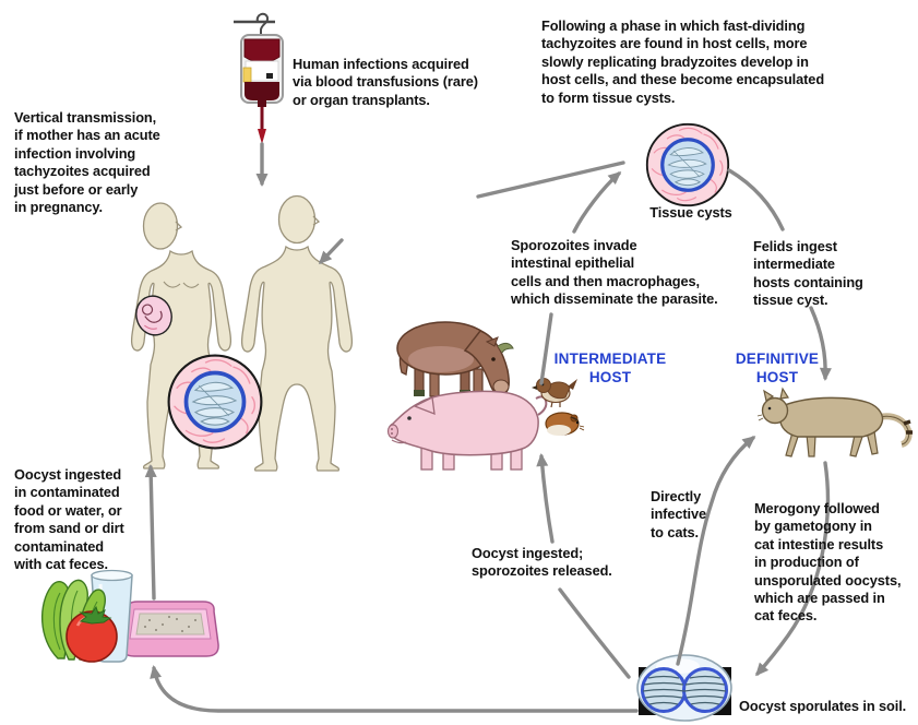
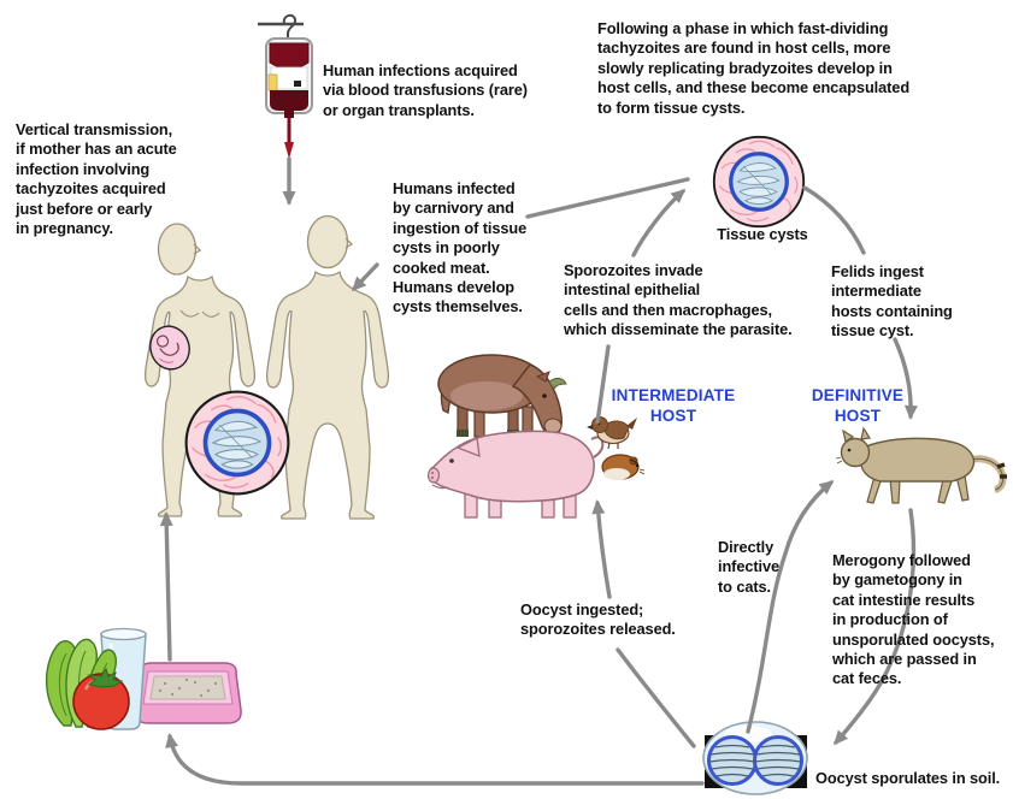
  Vertical transmission,
  if mother has an acute
  infection involving
  tachyzoites acquired
  just before or early
  in pregnancy.
  Human infections acquired
  via blood transfusions (rare)
  or organ transplants.
  Following a phase in which fast-dividing
  tachyzoites are found in host cells, more
  slowly replicating bradyzoites develop in
  host cells, and these become encapsulated
  to form tissue cysts.
+ Humans infected
+ by carnivory and
+ ingestion of tissue
+ cysts in poorly
+ cooked meat.
+ Humans develop
+ cysts themselves.
  Tissue cysts
  Sporozoites invade
  intestinal epithelial
  cells and then macrophages,
  which disseminate the parasite.
  Felids ingest
  intermediate
  hosts containing
  tissue cyst.
  INTERMEDIATE
  HOST
  DEFINITIVE
  HOST
  Directly
  infective
  to cats.
  Merogony followed
  by gametogony in
  cat intestine results
  in production of
  unsporulated oocysts,
  which are passed in
  cat feces.
  Oocyst ingested;
  sporozoites released.
- Oocyst ingested
- in contaminated
- food or water, or
- from sand or dirt
- contaminated
- with cat feces.
  Oocyst sporulates in soil.
